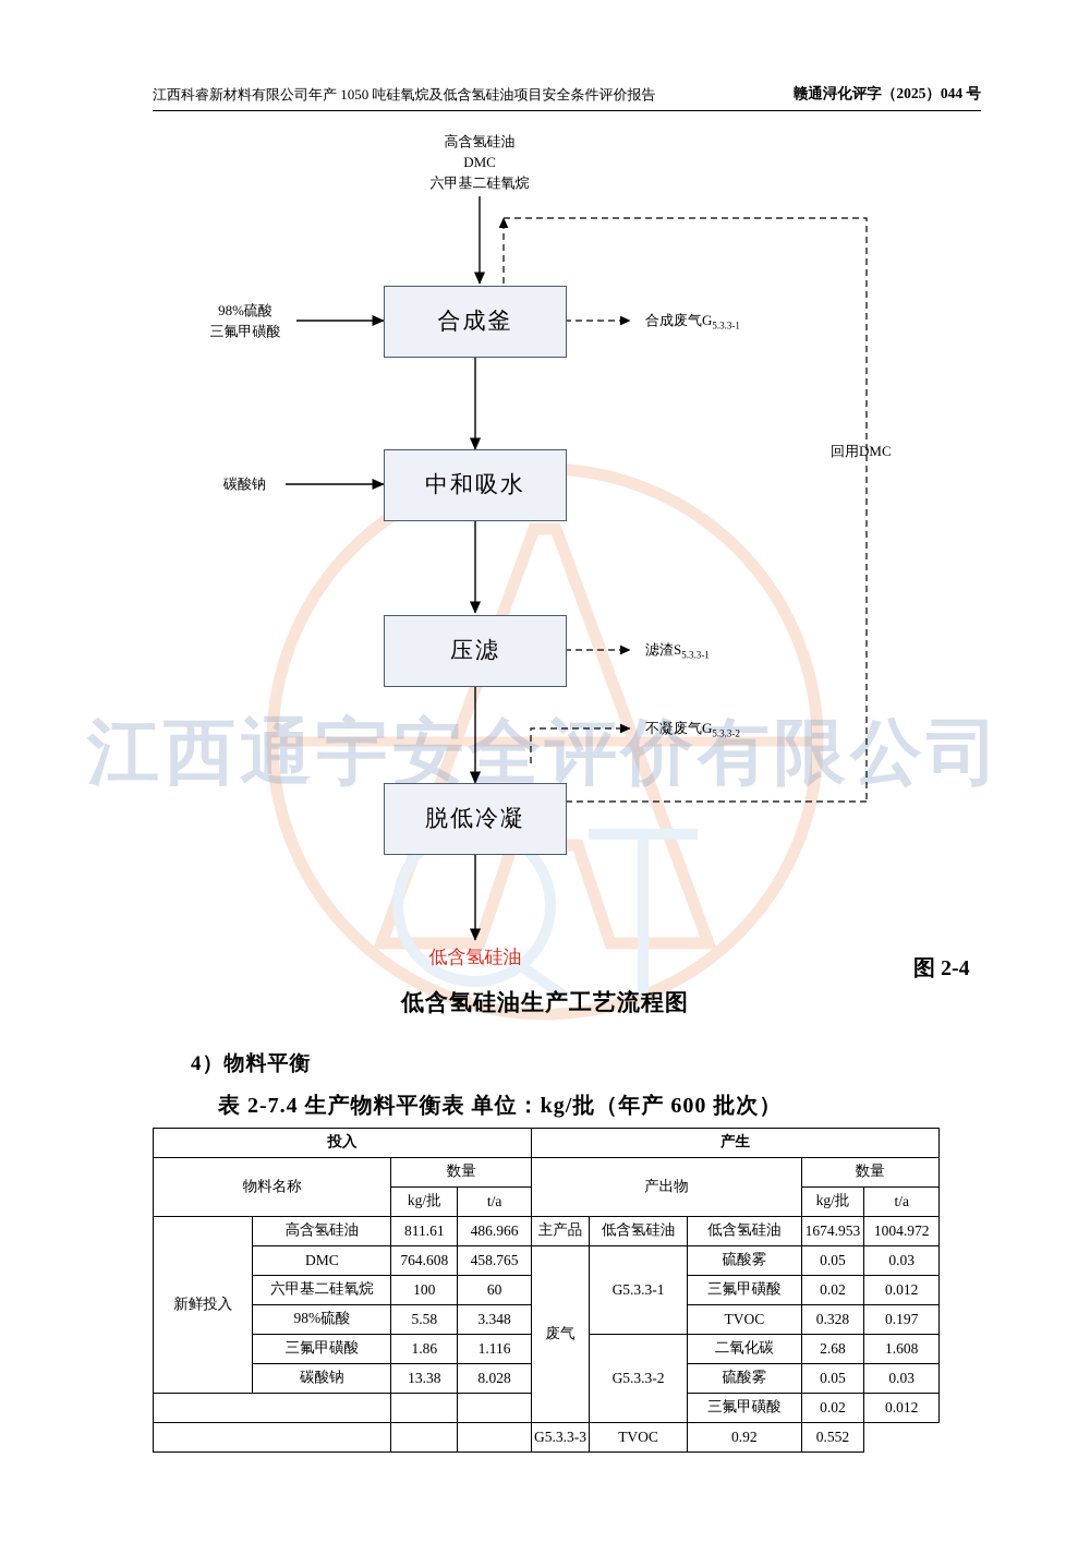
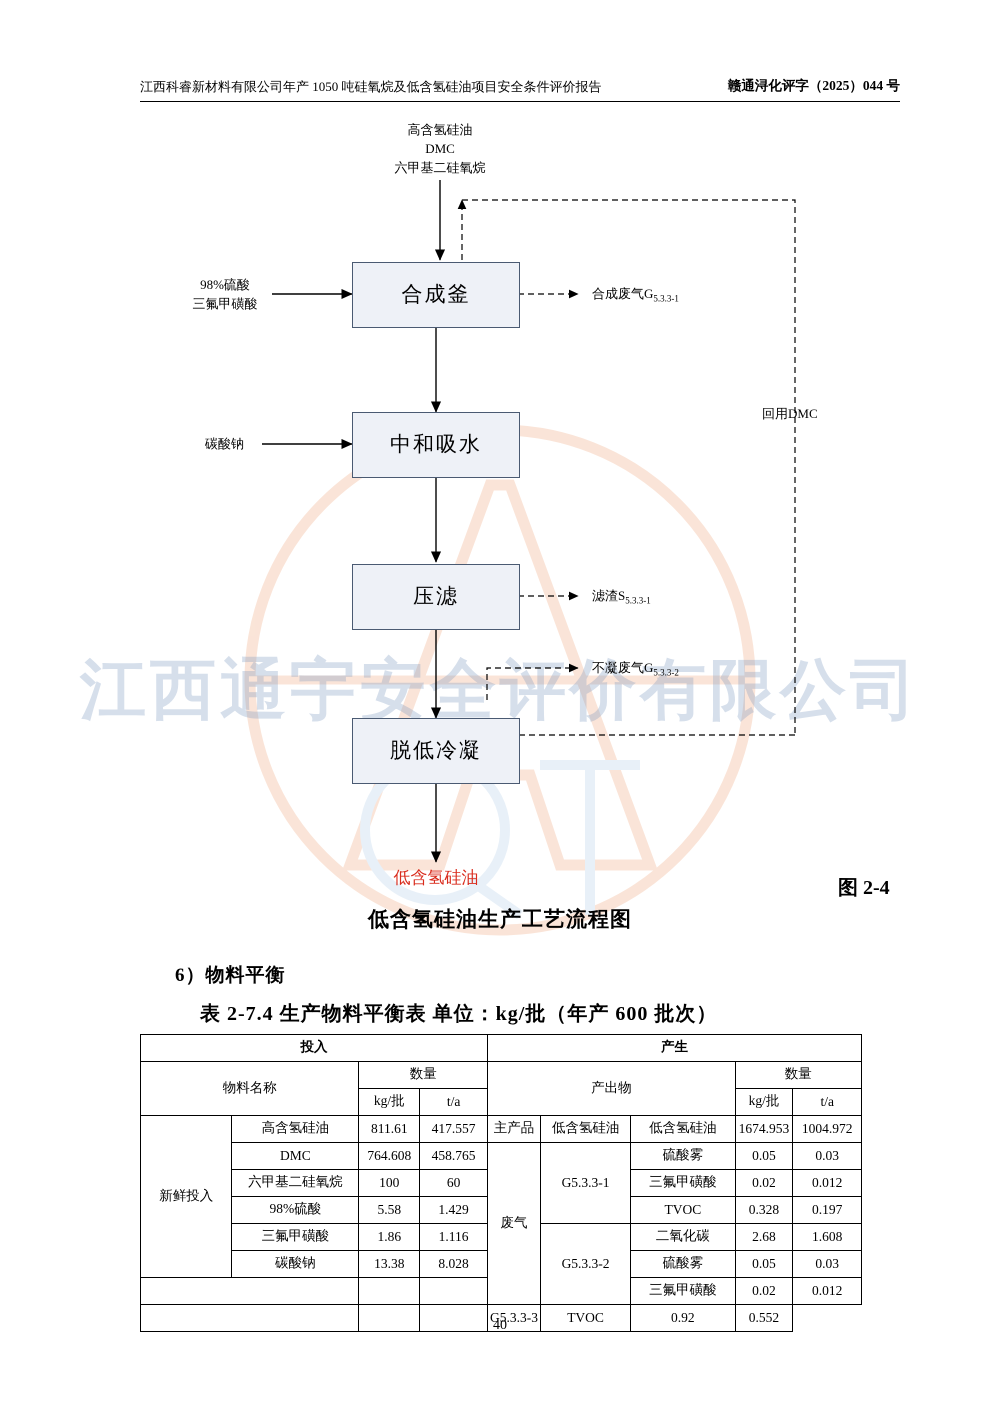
  江西科睿新材料有限公司年产 1050 吨硅氧烷及低含氢硅油项目安全条件评价报告
  赣通浔化评字（2025）044 号
  江西通宇安全评价有限公司
  高含氢硅油
  DMC
  六甲基二硅氧烷
  98%硫酸
  三氟甲磺酸
  碳酸钠
  合成釜
  中和吸水
  压滤
  脱低冷凝
  合成废气G5.3.3-1
  滤渣S5.3.3-1
  不凝废气G5.3.3-2
  回用DMC
  低含氢硅油
  图 2-4
  低含氢硅油生产工艺流程图
- 4）物料平衡
+ 6）物料平衡
  表 2-7.4 生产物料平衡表 单位：kg/批（年产 600 批次）
  投入	产生
  物料名称	数量	产出物	数量
  kg/批	t/a	kg/批	t/a
- 新鲜投入	高含氢硅油	811.61	486.966	主产品	低含氢硅油	低含氢硅油	1674.953	1004.972
+ 新鲜投入	高含氢硅油	811.61	417.557	主产品	低含氢硅油	低含氢硅油	1674.953	1004.972
  DMC	764.608	458.765	废气	G5.3.3-1	硫酸雾	0.05	0.03
  六甲基二硅氧烷	100	60	三氟甲磺酸	0.02	0.012
- 98%硫酸	5.58	3.348	TVOC	0.328	0.197
+ 98%硫酸	5.58	1.429	TVOC	0.328	0.197
  三氟甲磺酸	1.86	1.116	G5.3.3-2	二氧化碳	2.68	1.608
  碳酸钠	13.38	8.028	硫酸雾	0.05	0.03
  			三氟甲磺酸	0.02	0.012
  			G5.3.3-3	TVOC	0.92	0.552
+ 40
